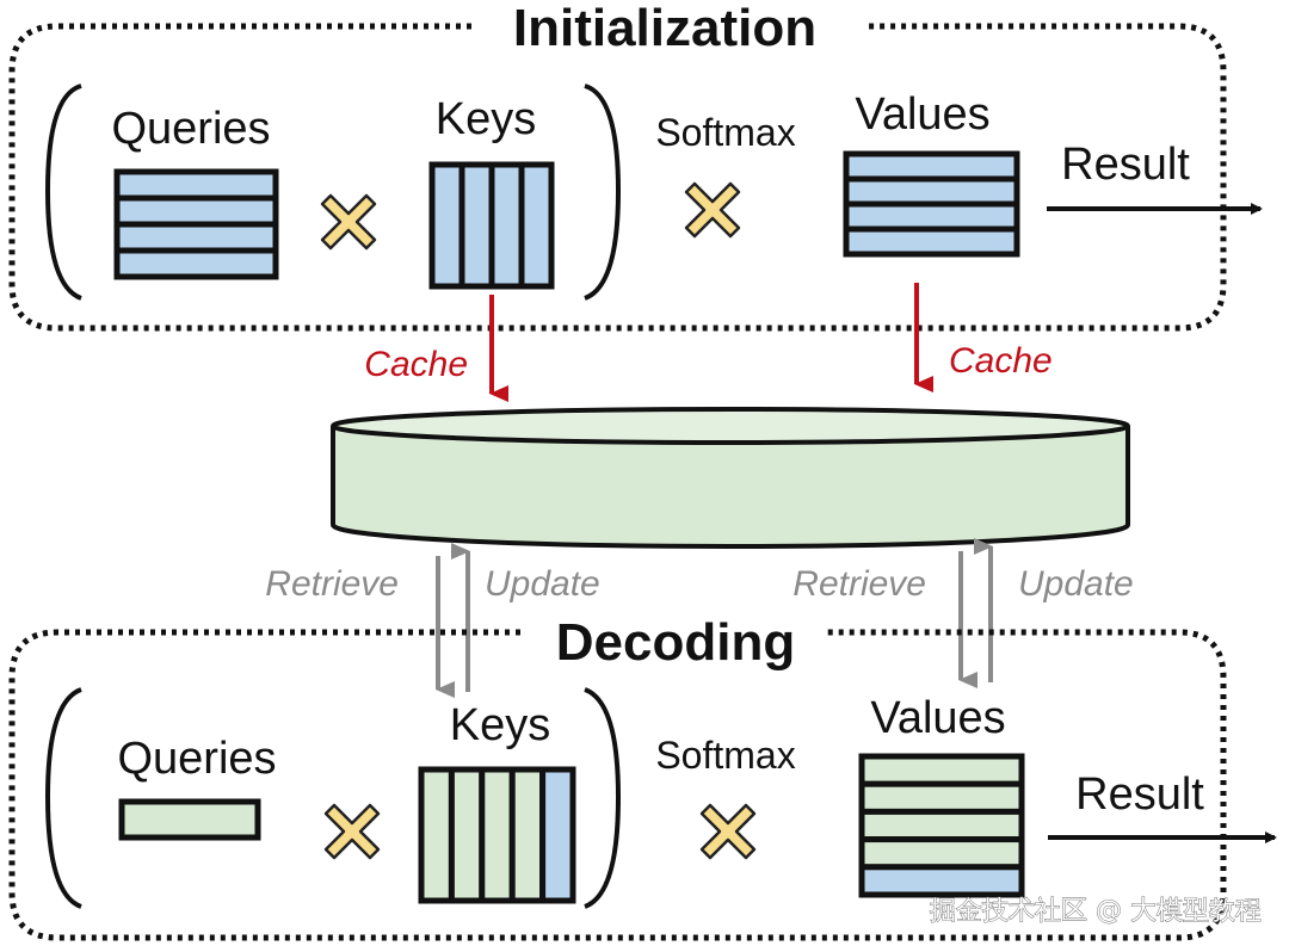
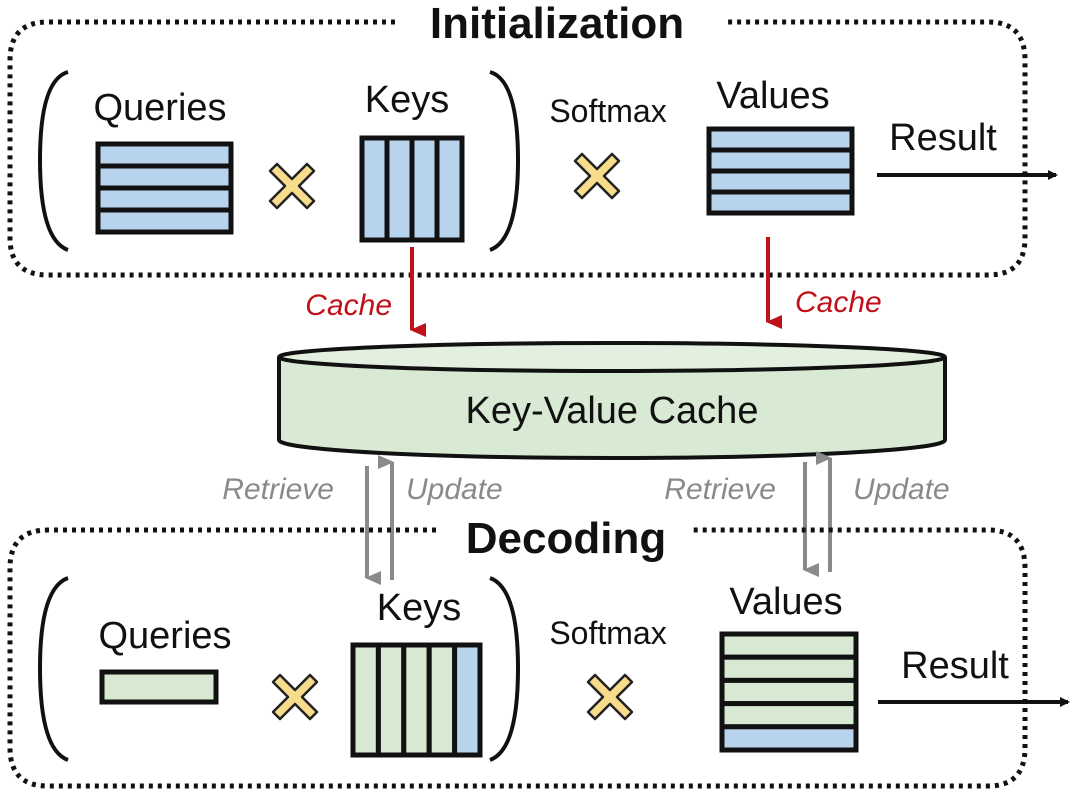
  Initialization
  Queries
  Keys
  Softmax
  Values
  Result
  Cache
  Cache
+ Key-Value Cache
  Retrieve
  Update
  Retrieve
  Update
  Decoding
  Queries
  Keys
  Softmax
  Values
  Result
- 掘金技术社区 @ 大模型教程
